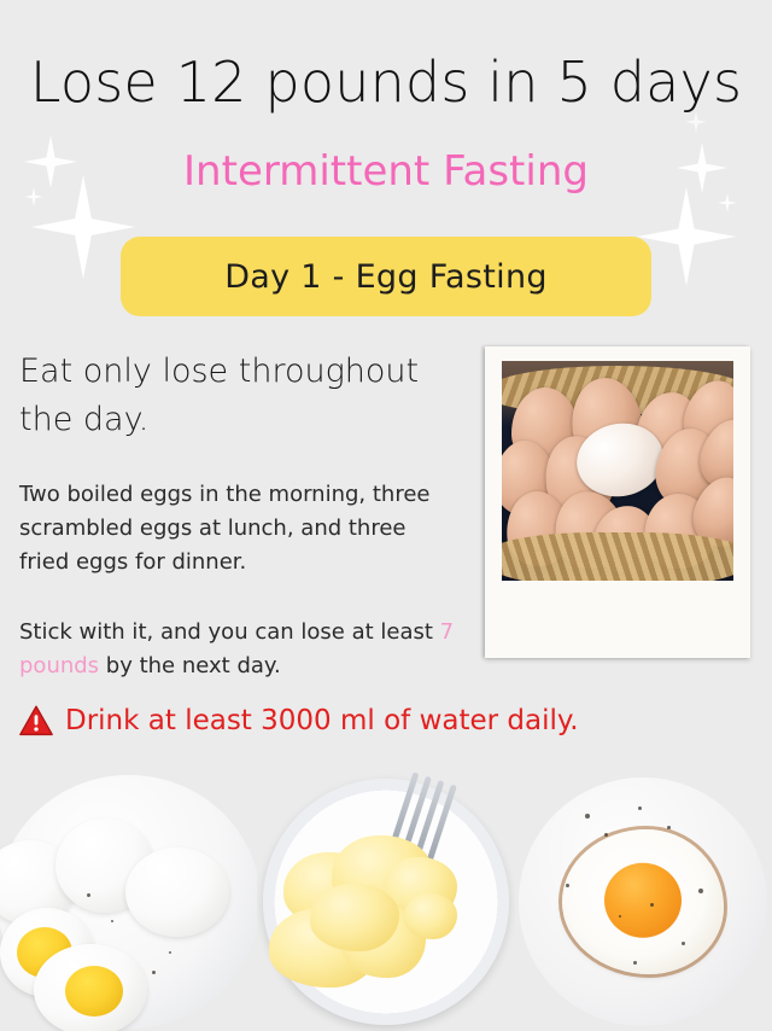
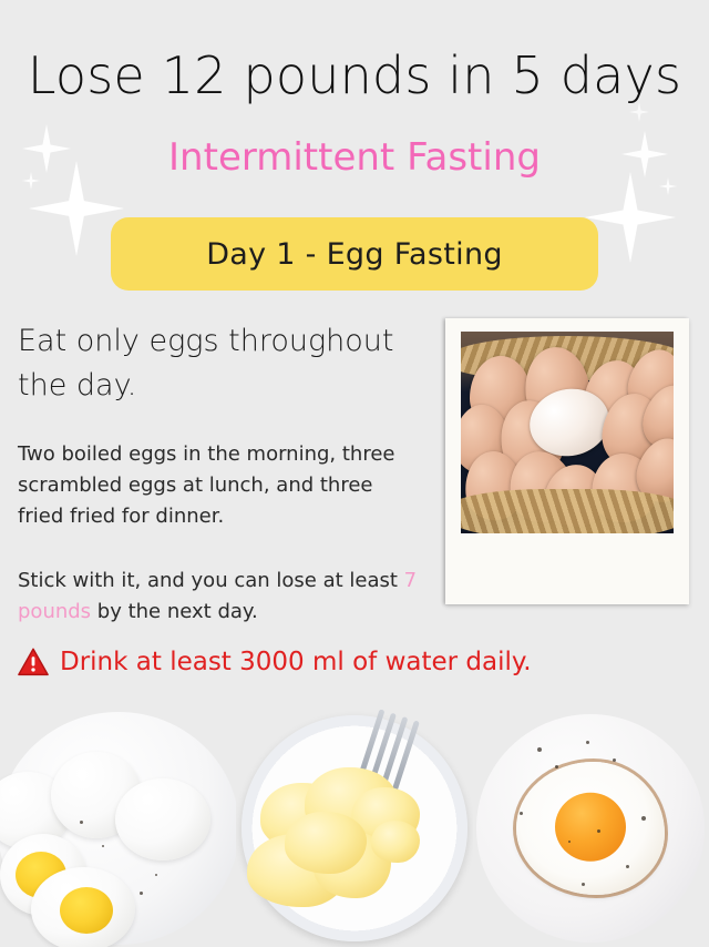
  Lose 12 pounds in 5 days
  Intermittent Fasting
  Day 1 - Egg Fasting
- Eat only lose throughout the day.
+ Eat only eggs throughout the day.
- Two boiled eggs in the morning, three scrambled eggs at lunch, and three fried eggs for dinner.
+ Two boiled eggs in the morning, three scrambled eggs at lunch, and three fried fried for dinner.
  Stick with it, and you can lose at least 7 pounds by the next day.
  Drink at least 3000 ml of water daily.
